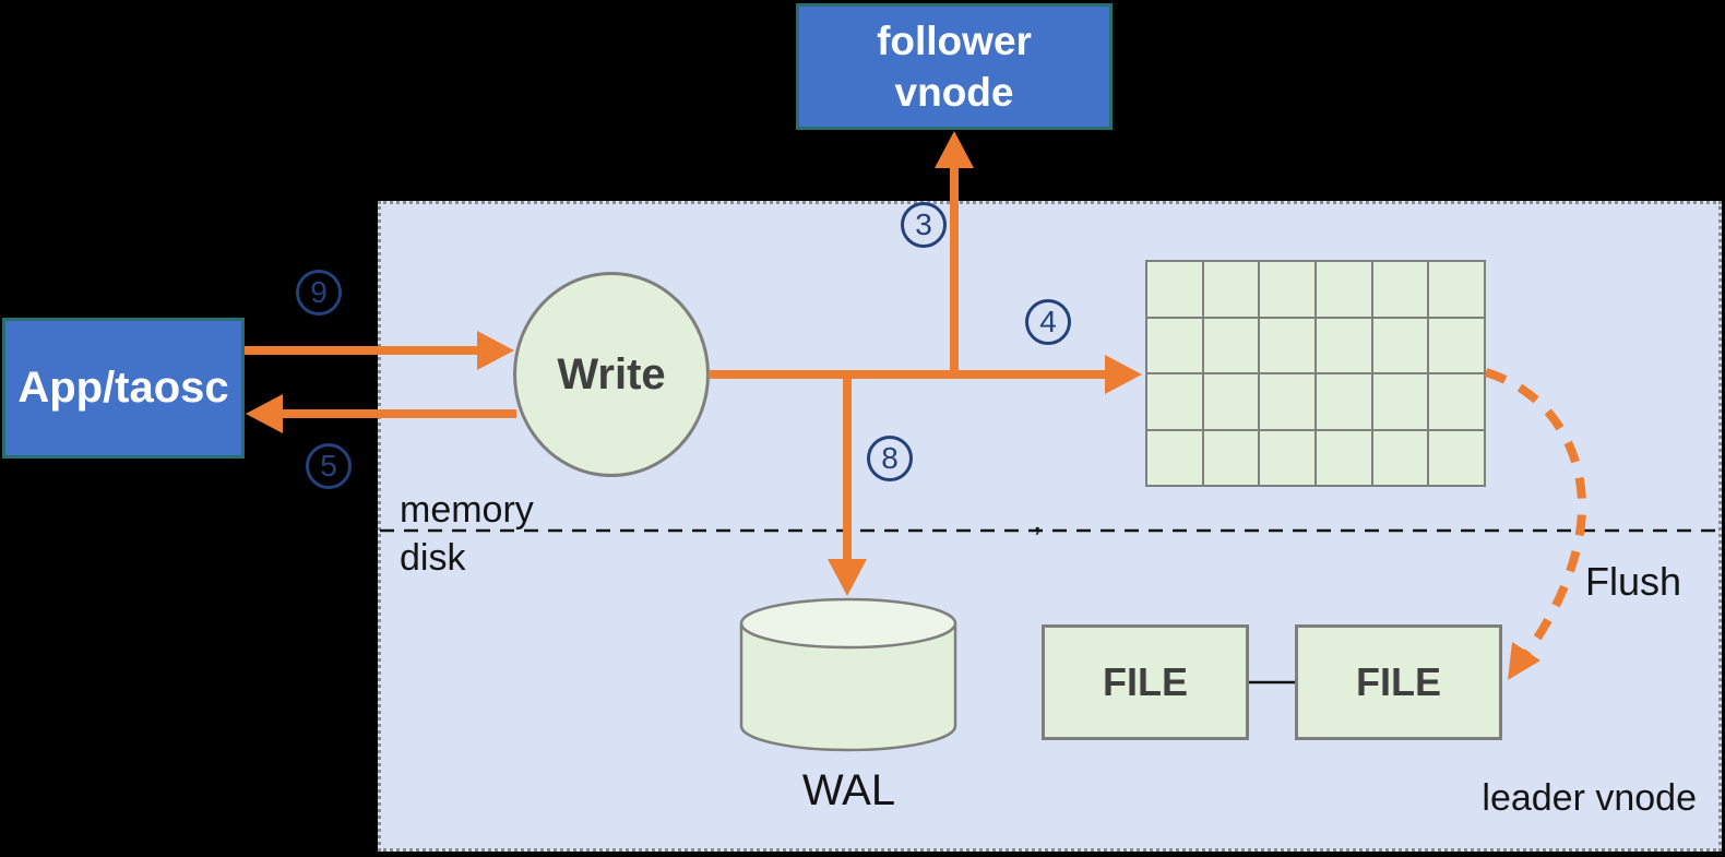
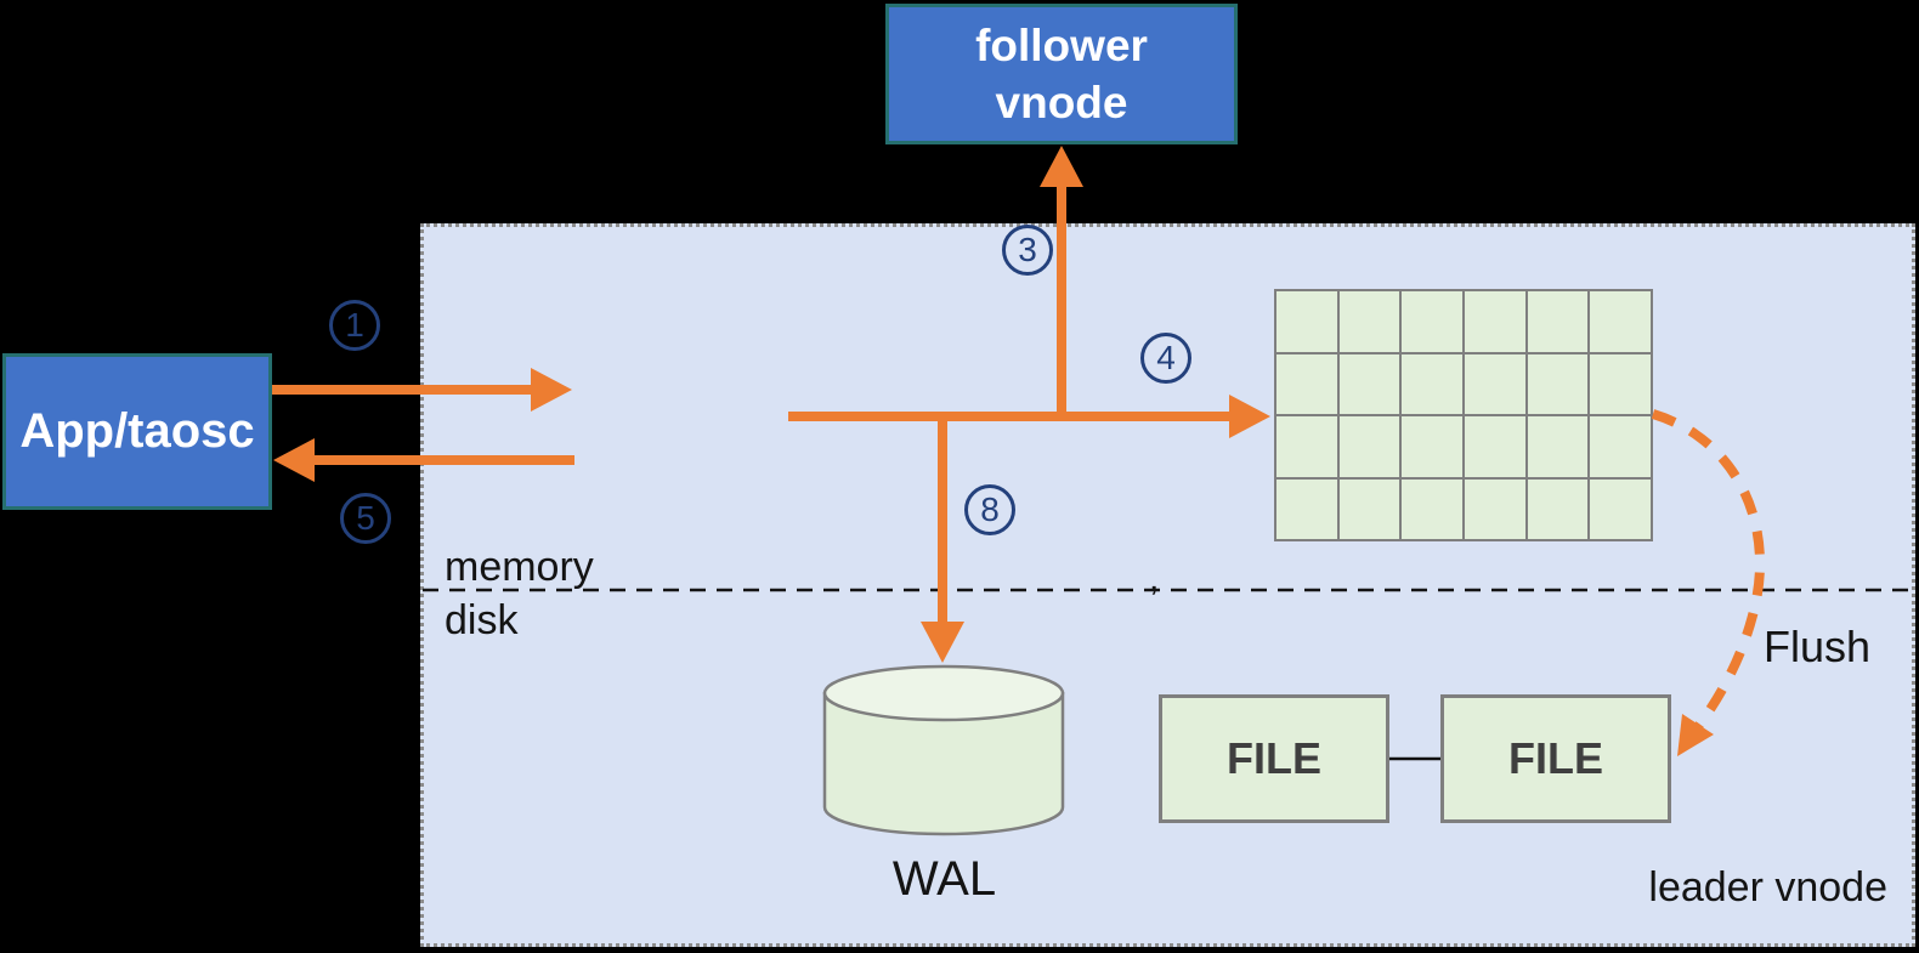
  follower
  vnode
  App/taosc
- Write
  FILE
  FILE
  memory
  disk
  WAL
  Flush
  leader vnode
  ,
- 9
+ 1
  8
  3
  4
  5
